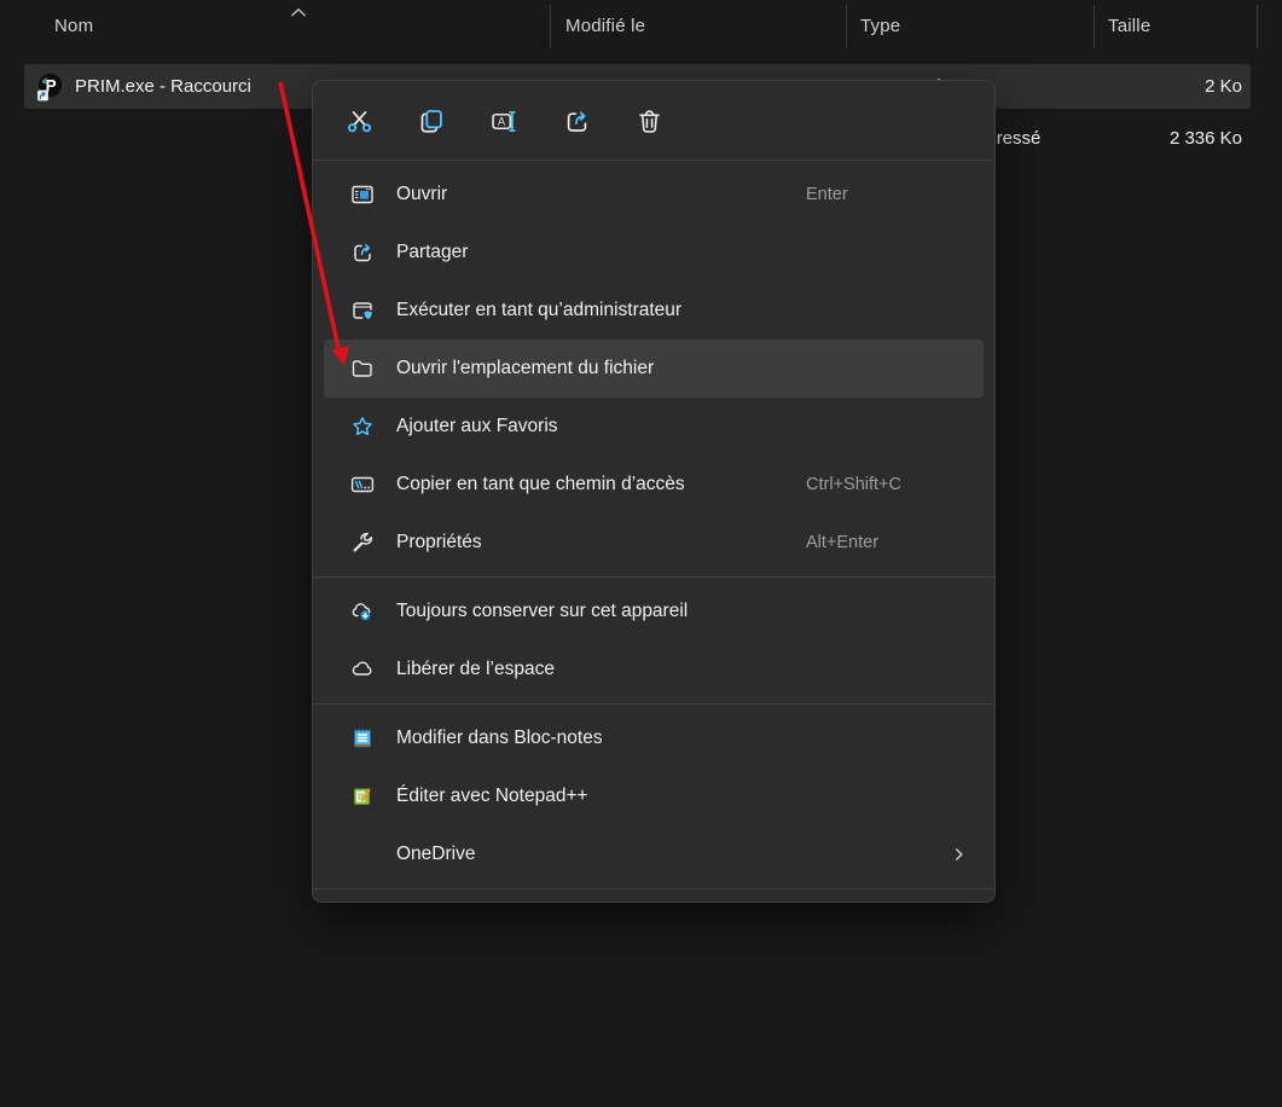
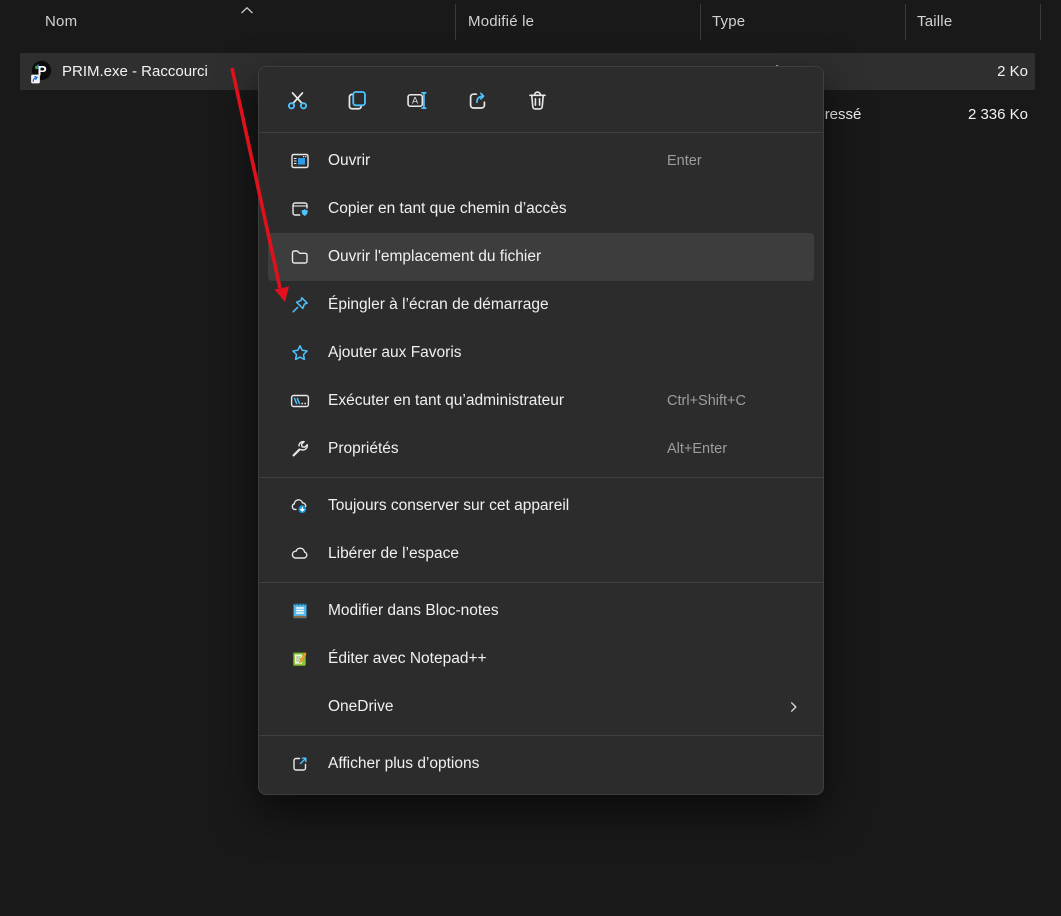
  Nom
  Modifié le
  Type
  Taille
  P
  PRIM.exe - Raccourci
  2 Ko
  2 336 Ko
  A
  Ouvrir
  Enter
- Partager
- Exécuter en tant qu’administrateur
+ Copier en tant que chemin d’accès
  Ouvrir l'emplacement du fichier
+ Épingler à l’écran de démarrage
  Ajouter aux Favoris
- Copier en tant que chemin d’accès
+ Exécuter en tant qu’administrateur
  Ctrl+Shift+C
  Propriétés
  Alt+Enter
  Toujours conserver sur cet appareil
  Libérer de l’espace
  Modifier dans Bloc-notes
  Éditer avec Notepad++
  OneDrive
+ Afficher plus d’options
